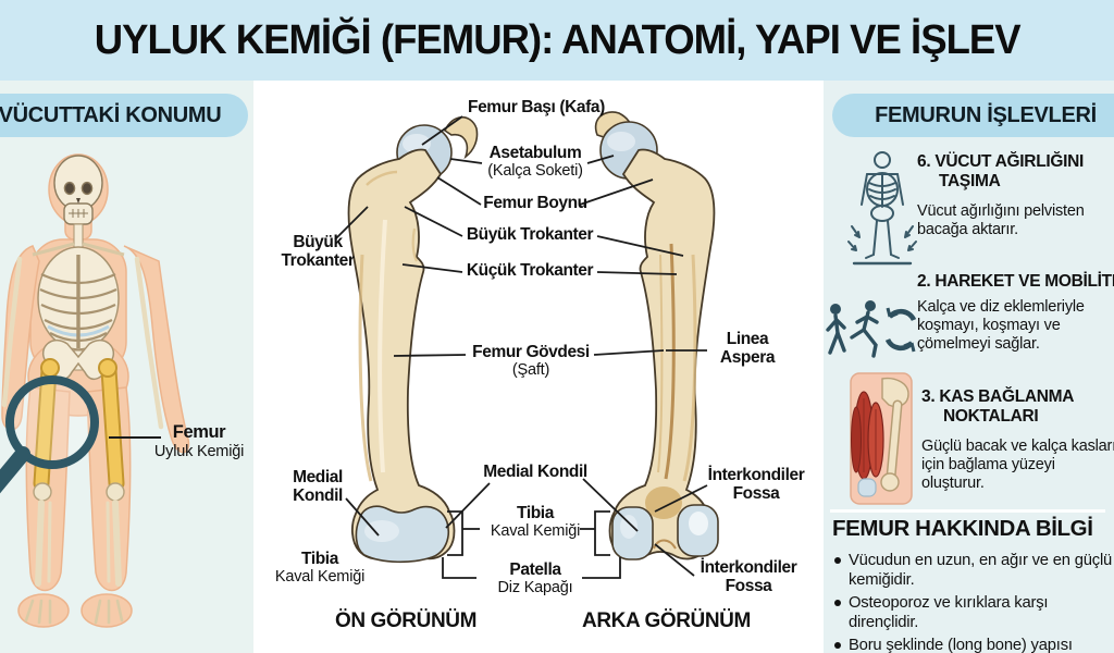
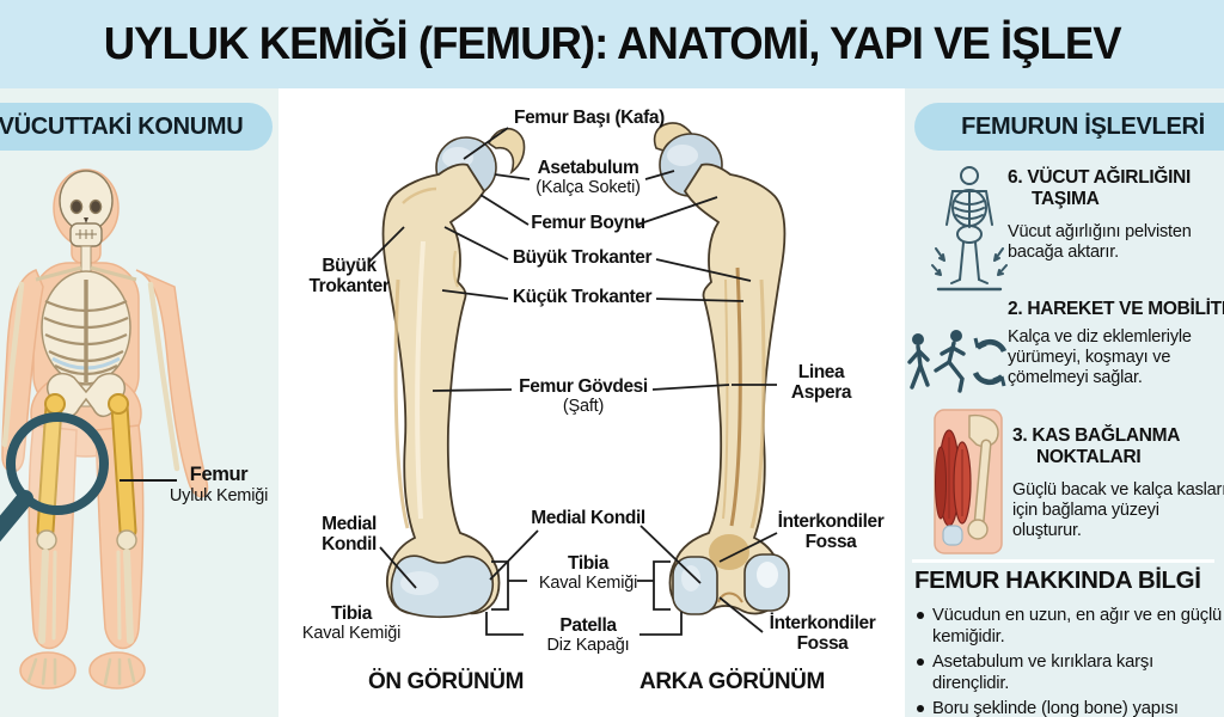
  UYLUK KEMİĞİ (FEMUR): ANATOMİ, YAPI VE İŞLEV
  VÜCUTTAKİ KONUMU
  Femur
  Uyluk Kemiği
  Femur Başı (Kafa)
  Asetabulum
  (Kalça Soketi)
  Femur Boynu
  Büyük Trokanter
  Küçük Trokanter
  Büyük
  Trokanter
  Femur Gövdesi
  (Şaft)
  Linea
  Aspera
  Medial Kondil
  Medial
  Kondil
  Tibia
  Kaval Kemiği
  Patella
  Diz Kapağı
  Tibia
  Kaval Kemiği
  İnterkondiler
  Fossa
  İnterkondiler
  Fossa
  ÖN GÖRÜNÜM
  ARKA GÖRÜNÜM
  FEMURUN İŞLEVLERİ
  6. VÜCUT AĞIRLIĞINI TAŞIMA
  Vücut ağırlığını pelvisten bacağa aktarır.
  2. HAREKET VE MOBİLİT
- Kalça ve diz eklemleriyle koşmayı, koşmayı ve çömelmeyi sağlar.
+ Kalça ve diz eklemleriyle yürümeyi, koşmayı ve çömelmeyi sağlar.
  3. KAS BAĞLANMA NOKTALARI
  Güçlü bacak ve kalça kaslar için bağlama yüzeyi oluşturur.
  FEMUR HAKKINDA BİLGİ
  Vücudun en uzun, en ağır ve en güçlü kemiğidir.
- Osteoporoz ve kırıklara karşı dirençlidir.
+ Asetabulum ve kırıklara karşı dirençlidir.
  Boru şeklinde (long bone) yapısı
